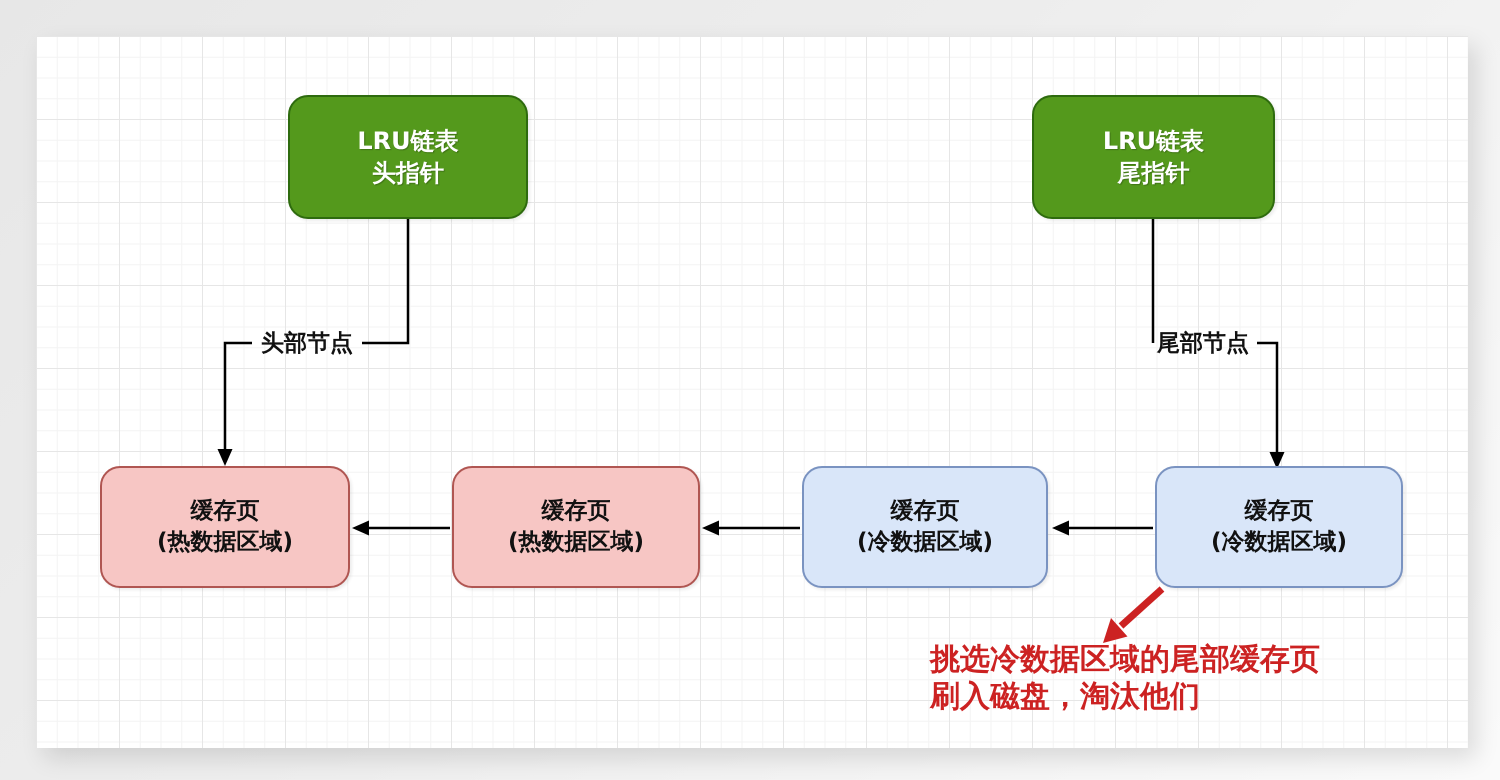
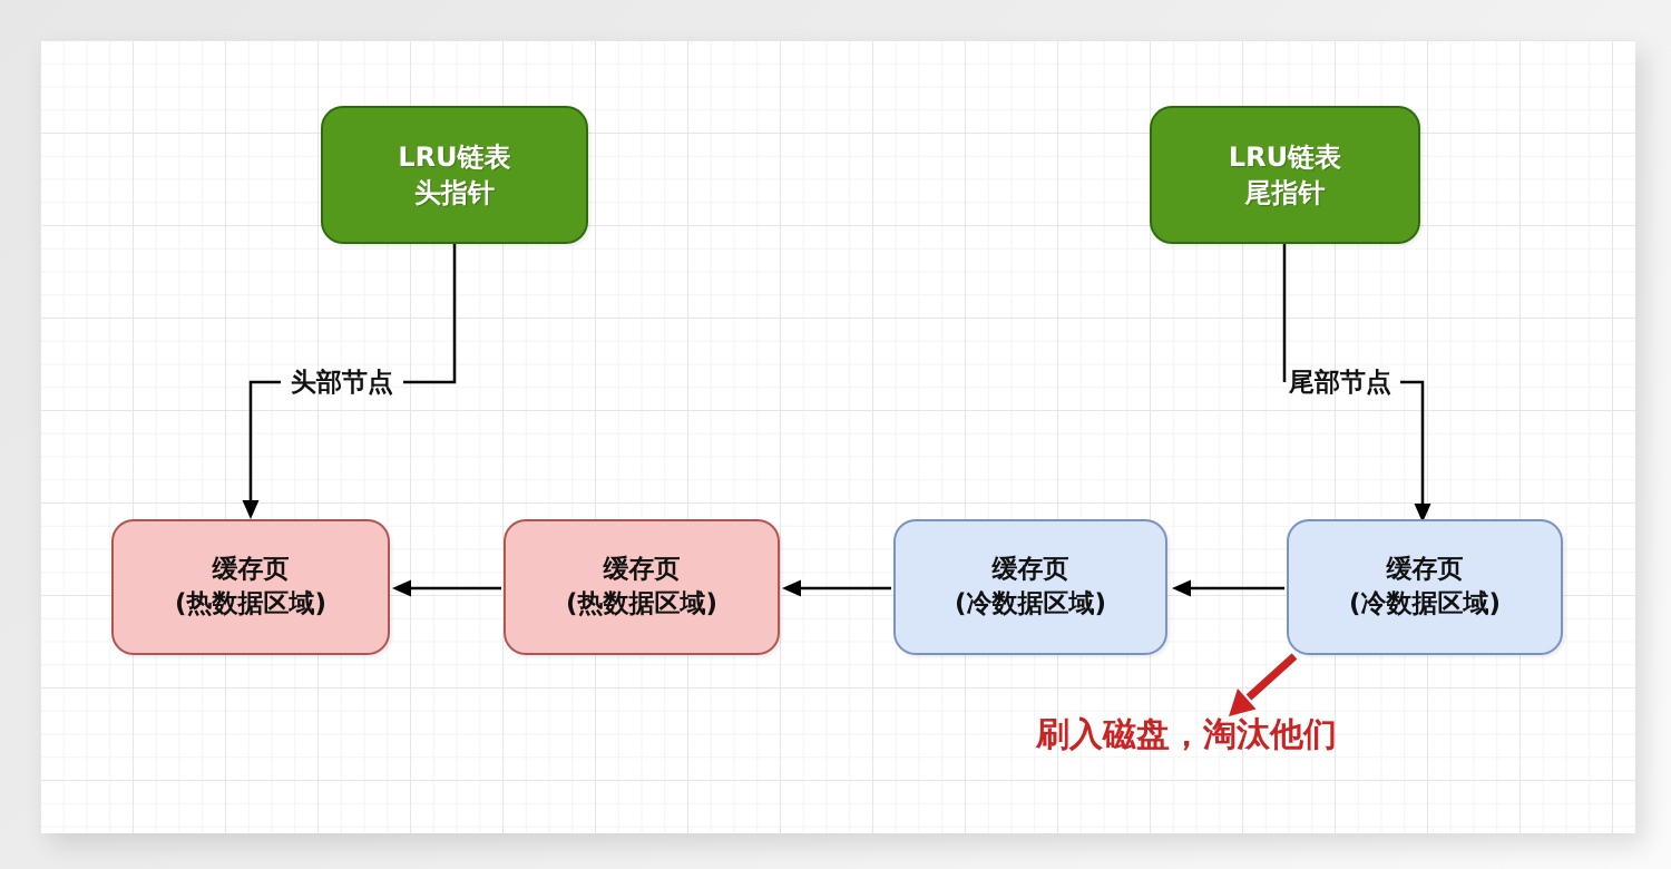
  LRU链表
  头指针
  LRU链表
  尾指针
  缓存页
  (热数据区域)
  缓存页
  (热数据区域)
  缓存页
  (冷数据区域)
  缓存页
  (冷数据区域)
  头部节点
  尾部节点
- 挑选冷数据区域的尾部缓存页
  刷入磁盘，淘汰他们
